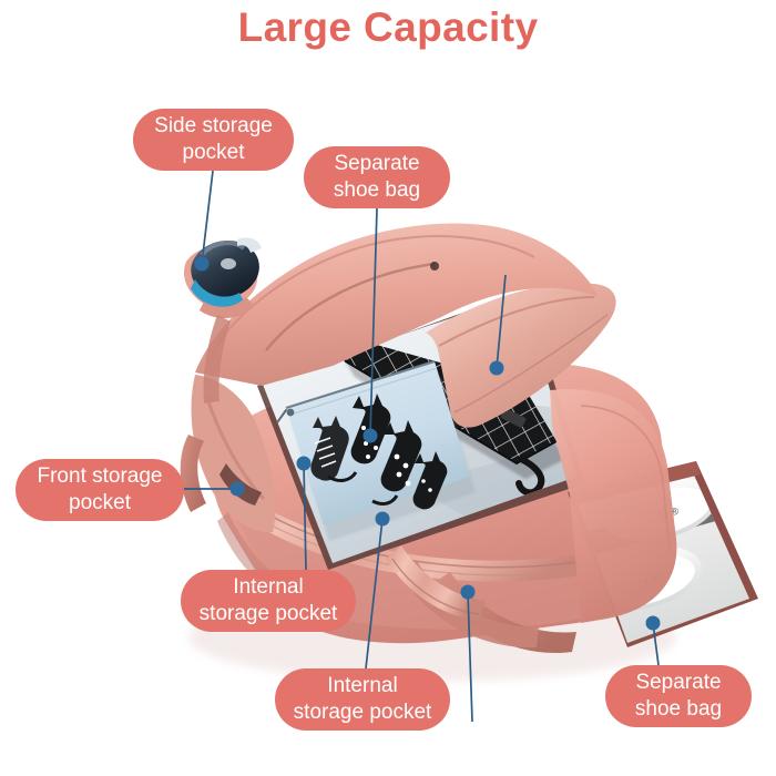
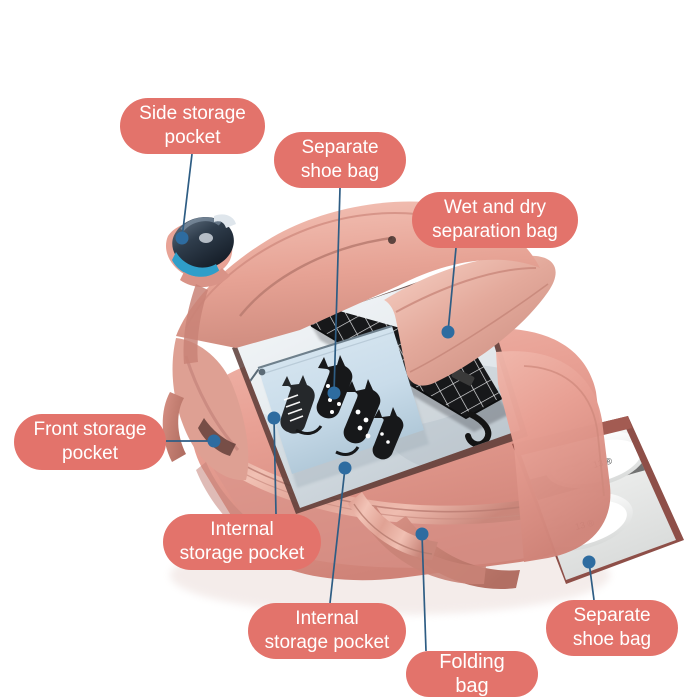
- Large Capacity
  Side storage
  pocket
  Separate
  shoe bag
+ Wet and dry
+ separation bag
  Front storage
  pocket
  Internal
  storage pocket
  Internal
  storage pocket
+ Folding bag
  Separate
  shoe bag
